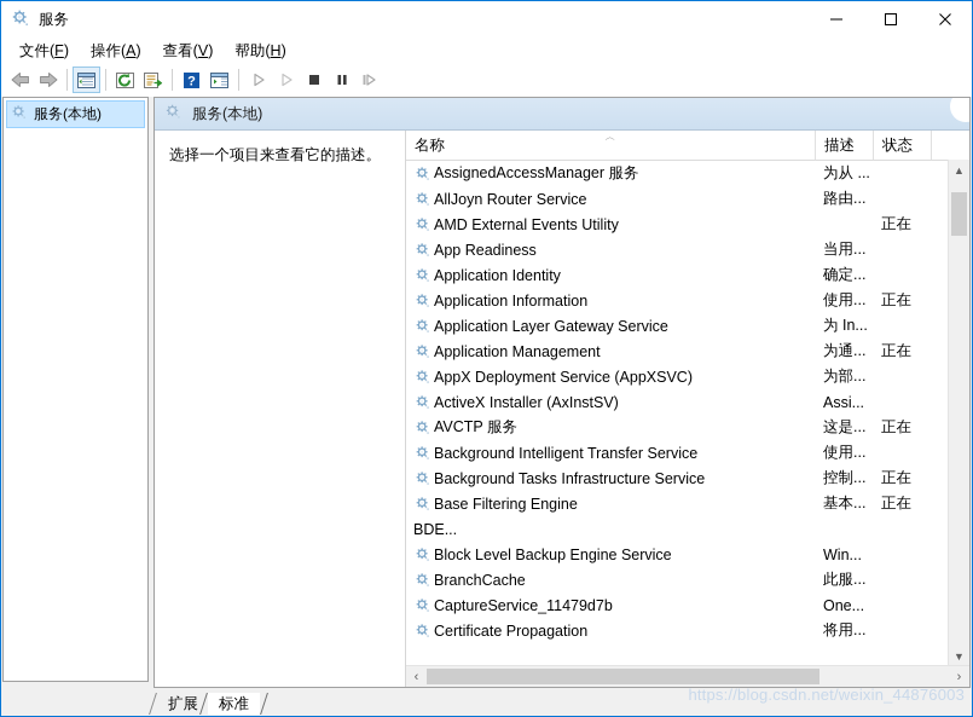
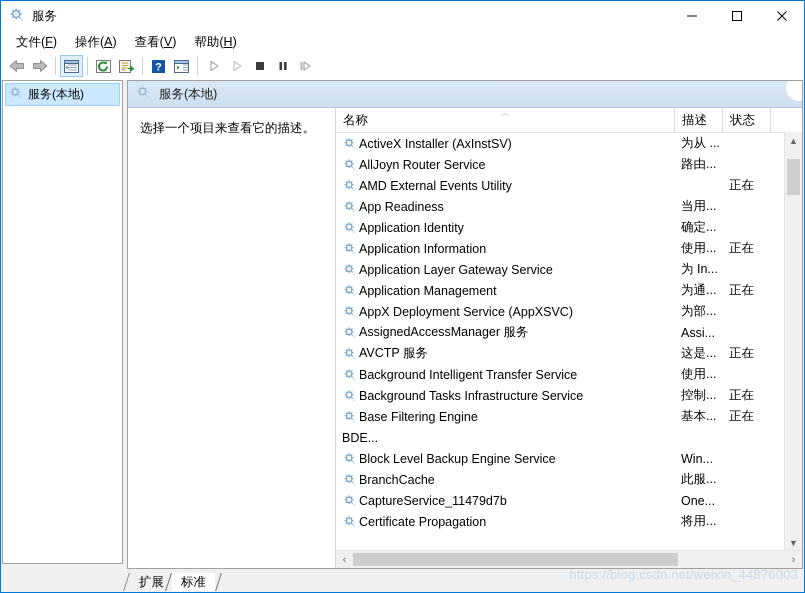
  服务
  文件(F)
  操作(A)
  查看(V)
  帮助(H)
  ?
  服务(本地)
  服务(本地)
  选择一个项目来查看它的描述。
  名称
  ︿
  描述
  状态
- AssignedAccessManager 服务
+ ActiveX Installer (AxInstSV)
  为从 ...
  AllJoyn Router Service
  路由...
  AMD External Events Utility
  正在
  App Readiness
  当用...
  Application Identity
  确定...
  Application Information
  使用...
  正在
  Application Layer Gateway Service
  为 In...
  Application Management
  为通...
  正在
  AppX Deployment Service (AppXSVC)
  为部...
- ActiveX Installer (AxInstSV)
+ AssignedAccessManager 服务
  Assi...
  AVCTP 服务
  这是...
  正在
  Background Intelligent Transfer Service
  使用...
  Background Tasks Infrastructure Service
  控制...
  正在
  Base Filtering Engine
  基本...
  正在
  BDE...
  Block Level Backup Engine Service
  Win...
  BranchCache
  此服...
  CaptureService_11479d7b
  One...
  Certificate Propagation
  将用...
  ▲
  ▼
  ‹
  ›
  扩展
  标准
  https://blog.csdn.net/weixin_44876003
